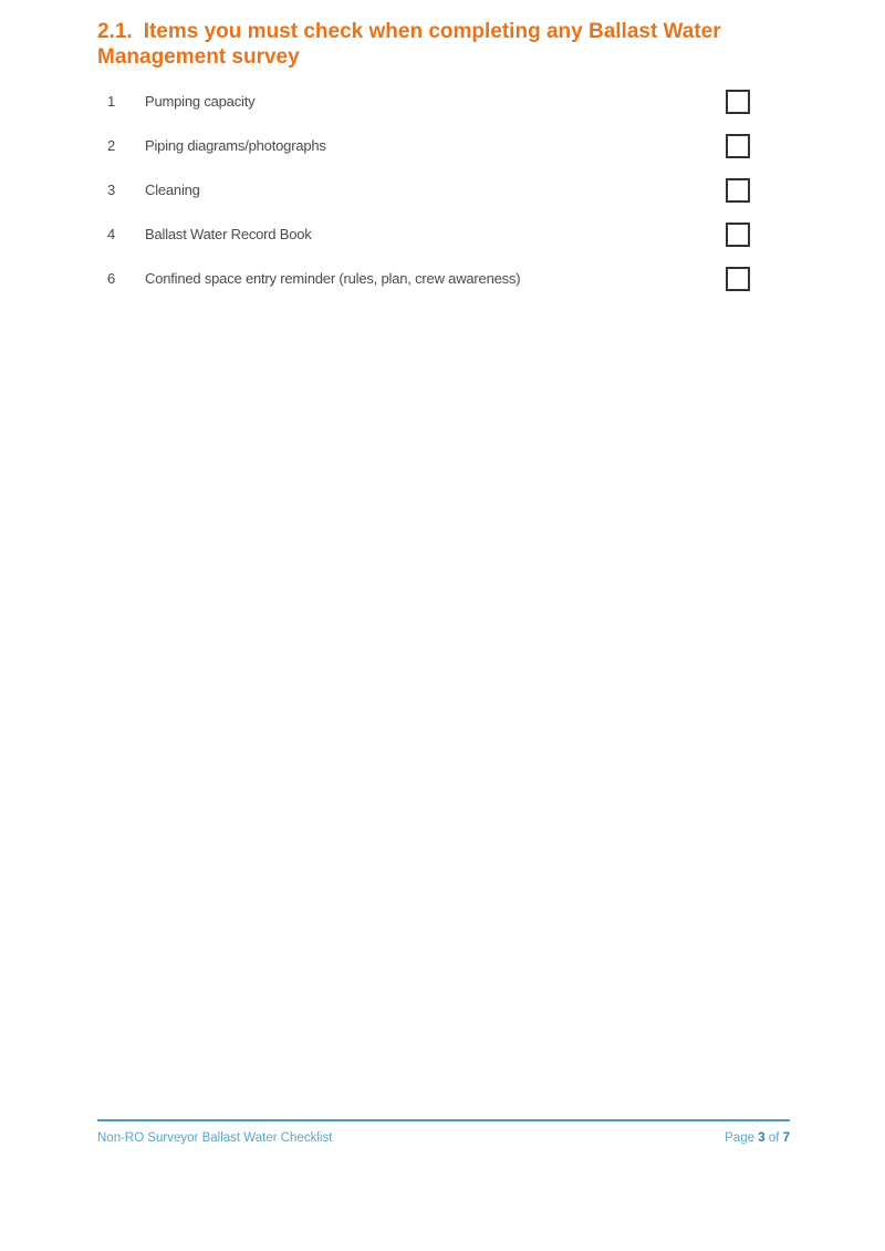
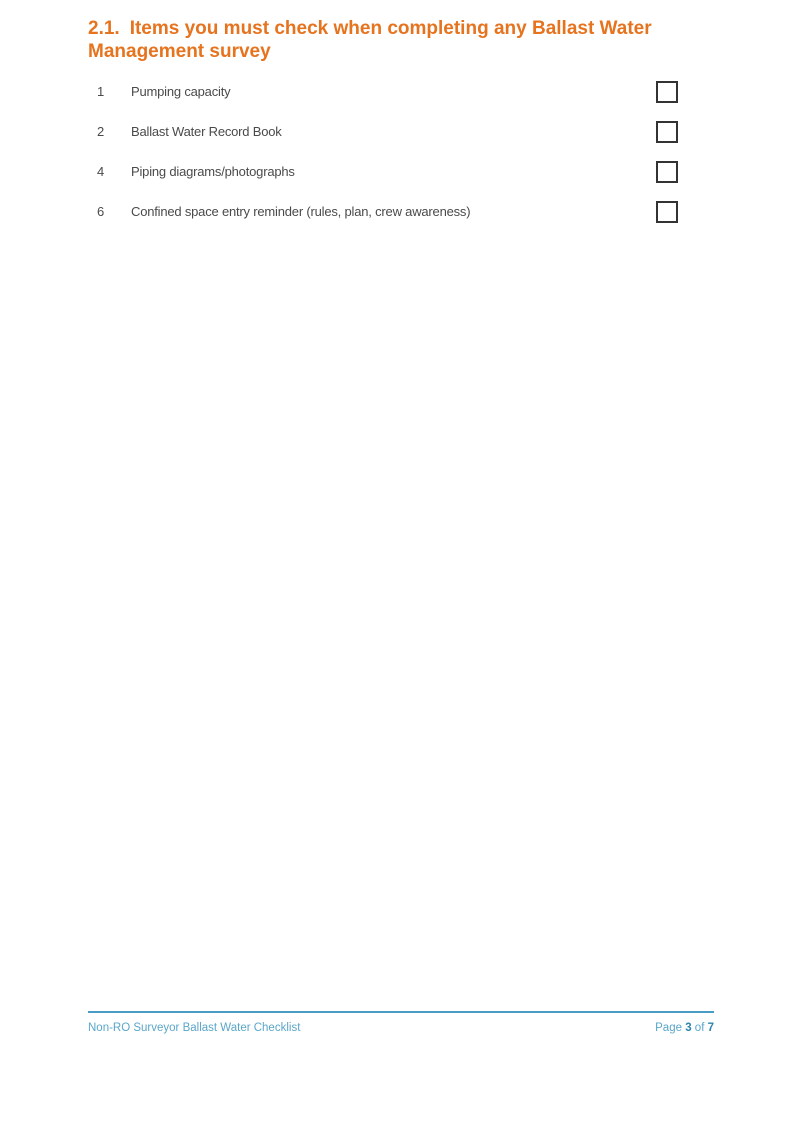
  2.1. Items you must check when completing any Ballast Water Management survey
  1
  Pumping capacity
  2
- Piping diagrams/photographs
+ Ballast Water Record Book
- 3
- Cleaning
  4
- Ballast Water Record Book
+ Piping diagrams/photographs
  6
  Confined space entry reminder (rules, plan, crew awareness)
  Non-RO Surveyor Ballast Water Checklist
  Page 3 of 7
